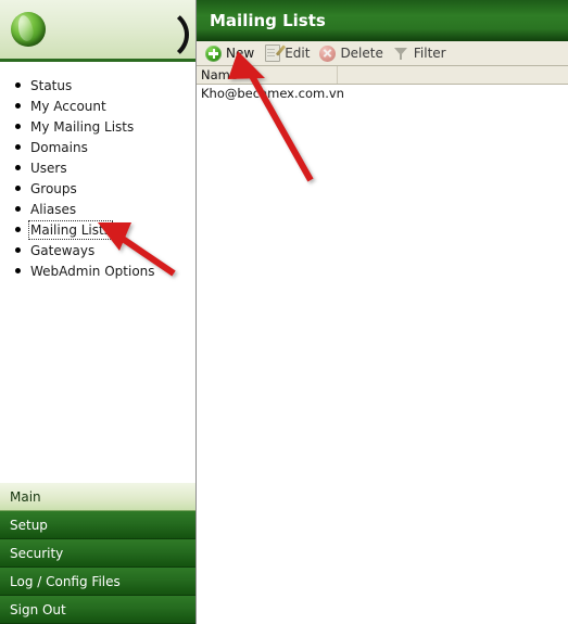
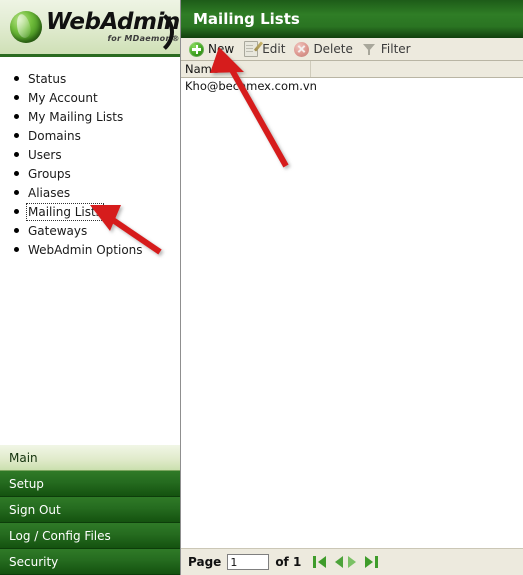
+ WebAdmin
+ for MDaemon®
  Status
  My Account
  My Mailing Lists
  Domains
  Users
  Groups
  Aliases
  Mailing List
  Gateways
  WebAdmin Options
  Main
  Setup
- Security
+ Sign Out
  Log / Config Files
- Sign Out
+ Security
  Mailing Lists
  Edit
  Delete
  Filter
  Nam
  Kho@becmex.com.vn
+ Page
+ 1
+ of 1
